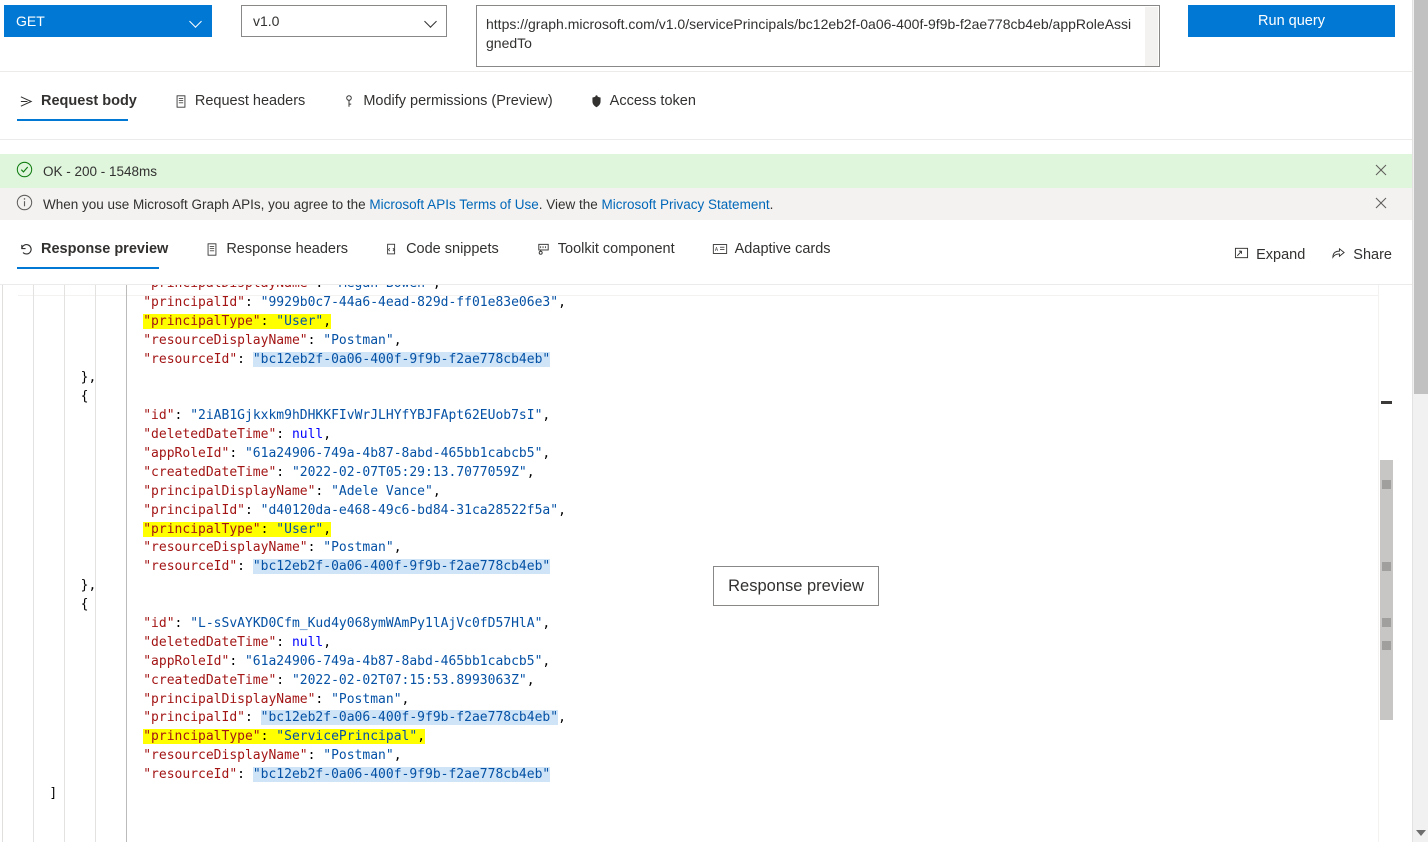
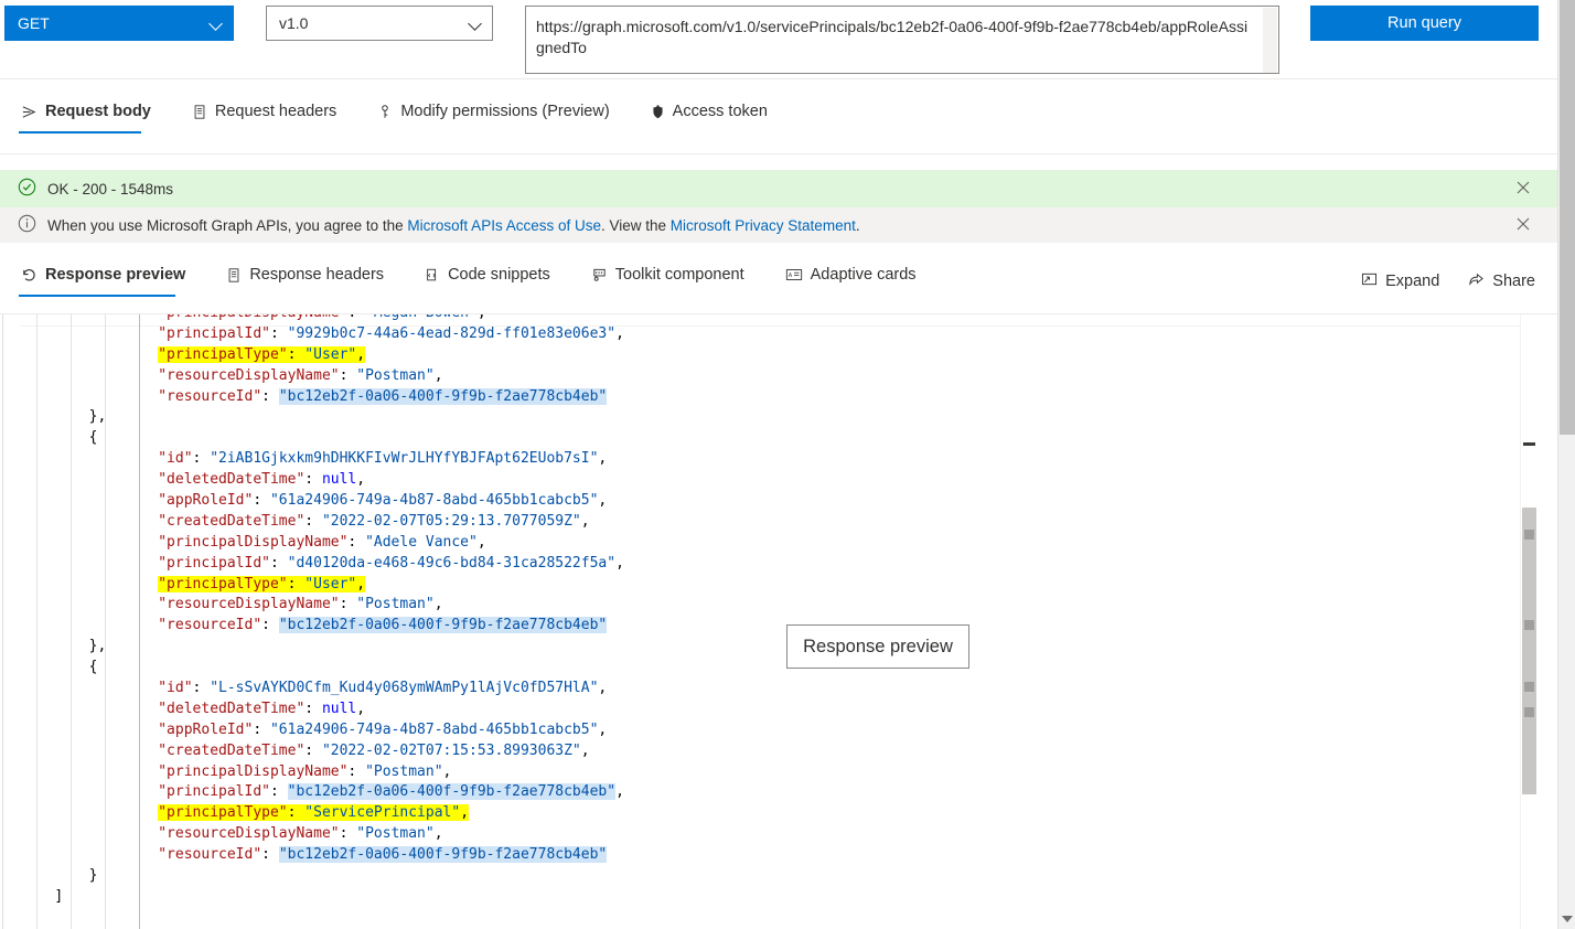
  GET
  v1.0
  https://graph.microsoft.com/v1.0/servicePrincipals/bc12eb2f-0a06-400f-9f9b-f2ae778cb4eb/appRoleAssignedTo
  Run query
  Request body
  Request headers
  Modify permissions (Preview)
  Access token
  OK - 200 - 1548ms
- When you use Microsoft Graph APIs, you agree to the Microsoft APIs Terms of Use. View the Microsoft Privacy Statement.
+ When you use Microsoft Graph APIs, you agree to the Microsoft APIs Access of Use. View the Microsoft Privacy Statement.
  Response preview
  Response headers
  Code snippets
  Toolkit component
  Adaptive cards
  Expand
  Share
  "principalId": "9929b0c7-44a6-4ead-829d-ff01e83e06e3",
  "principalType": "User",
  "resourceDisplayName": "Postman",
  "resourceId": "bc12eb2f-0a06-400f-9f9b-f2ae778cb4eb"
  },
  {
  "id": "2iAB1Gjkxkm9hDHKKFIvWrJLHYfYBJFApt62EUob7sI",
  "deletedDateTime": null,
  "appRoleId": "61a24906-749a-4b87-8abd-465bb1cabcb5",
  "createdDateTime": "2022-02-07T05:29:13.7077059Z",
  "principalDisplayName": "Adele Vance",
  "principalId": "d40120da-e468-49c6-bd84-31ca28522f5a",
  "principalType": "User",
  "resourceDisplayName": "Postman",
  "resourceId": "bc12eb2f-0a06-400f-9f9b-f2ae778cb4eb"
  },
  {
  "id": "L-sSvAYKD0Cfm_Kud4y068ymWAmPy1lAjVc0fD57HlA",
  "deletedDateTime": null,
  "appRoleId": "61a24906-749a-4b87-8abd-465bb1cabcb5",
  "createdDateTime": "2022-02-02T07:15:53.8993063Z",
  "principalDisplayName": "Postman",
  "principalId": "bc12eb2f-0a06-400f-9f9b-f2ae778cb4eb",
  "principalType": "ServicePrincipal",
  "resourceDisplayName": "Postman",
  "resourceId": "bc12eb2f-0a06-400f-9f9b-f2ae778cb4eb"
+ }
  ]
  Response preview
